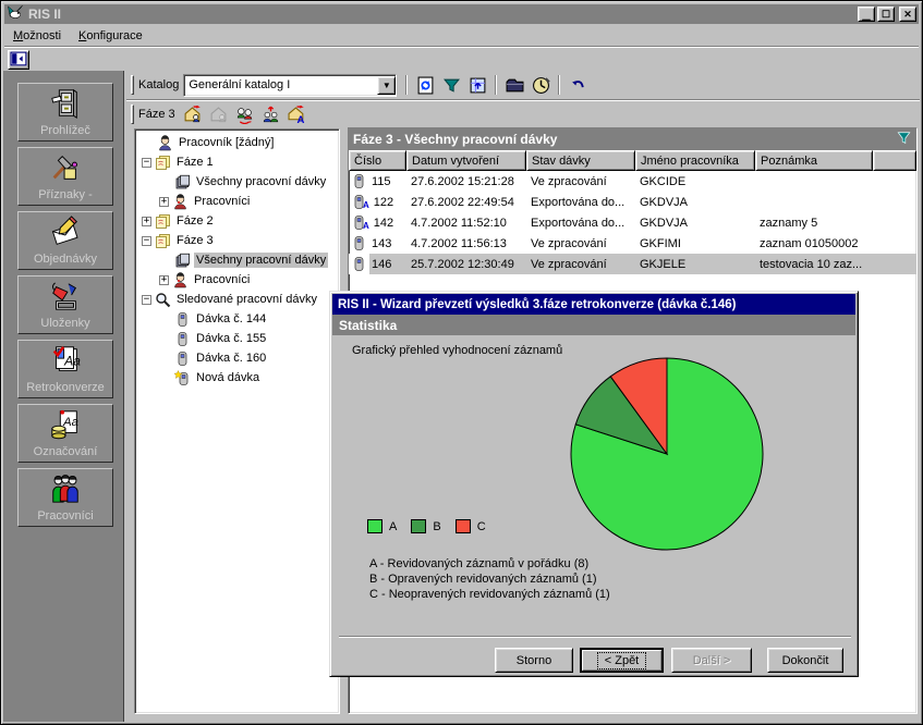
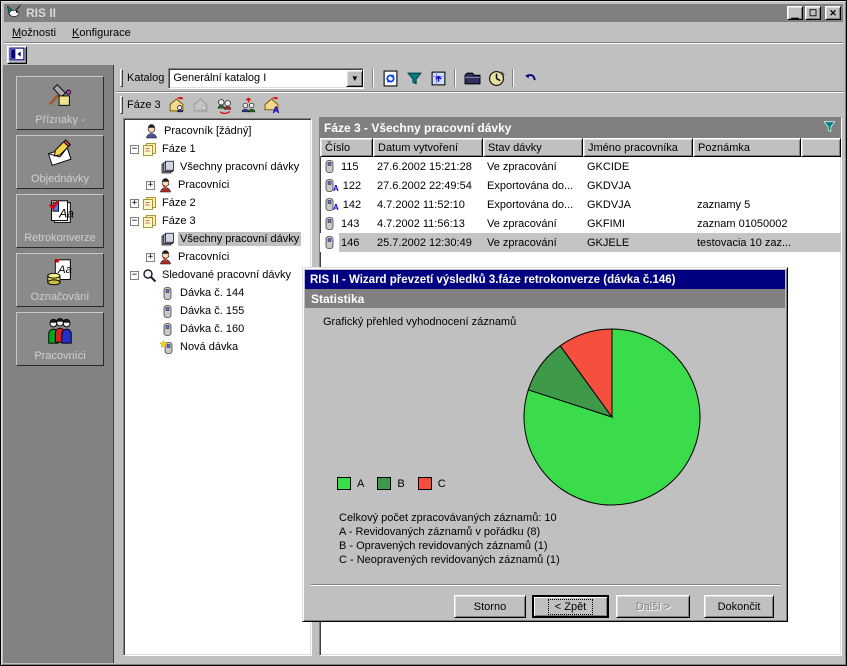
  RIS II
  ▁
  ☐
  ✕
  Možnosti
  Konfigurace
- Prohlížeč
  Příznaky -
  Objednávky
- Uloženky
  Aa
  Retrokonverze
  Aa
  Označování
  Pracovníci
  Katalog
  Generální katalog I
  ▼
  Fáze 3
  A
  Pracovník [žádný]
  −
  Fáze 1
  Všechny pracovní dávky
  +
  Pracovníci
  +
  Fáze 2
  −
  Fáze 3
  Všechny pracovní dávky
  +
  Pracovníci
  −
  Sledované pracovní dávky
  Dávka č. 144
  Dávka č. 155
  Dávka č. 160
  Nová dávka
  Fáze 3 - Všechny pracovní dávky
  Číslo
  Datum vytvoření
  Stav dávky
  Jméno pracovníka
  Poznámka
  115
  27.6.2002 15:21:28
  Ve zpracování
  GKCIDE
  A
  122
  27.6.2002 22:49:54
  Exportována do...
  GKDVJA
  A
  142
  4.7.2002 11:52:10
  Exportována do...
  GKDVJA
  zaznamy 5
  143
  4.7.2002 11:56:13
  Ve zpracování
  GKFIMI
  zaznam 01050002
  146
  25.7.2002 12:30:49
  Ve zpracování
  GKJELE
  testovacia 10 zaz...
  RIS II - Wizard převzetí výsledků 3.fáze retrokonverze (dávka č.146)
  Statistika
  Grafický přehled vyhodnocení záznamů
  A
  B
  C
+ Celkový počet zpracovávaných záznamů: 10
  A - Revidovaných záznamů v pořádku (8)
  B - Opravených revidovaných záznamů (1)
  C - Neopravených revidovaných záznamů (1)
  Storno
  < Zpět
  Další >
  Dokončit
